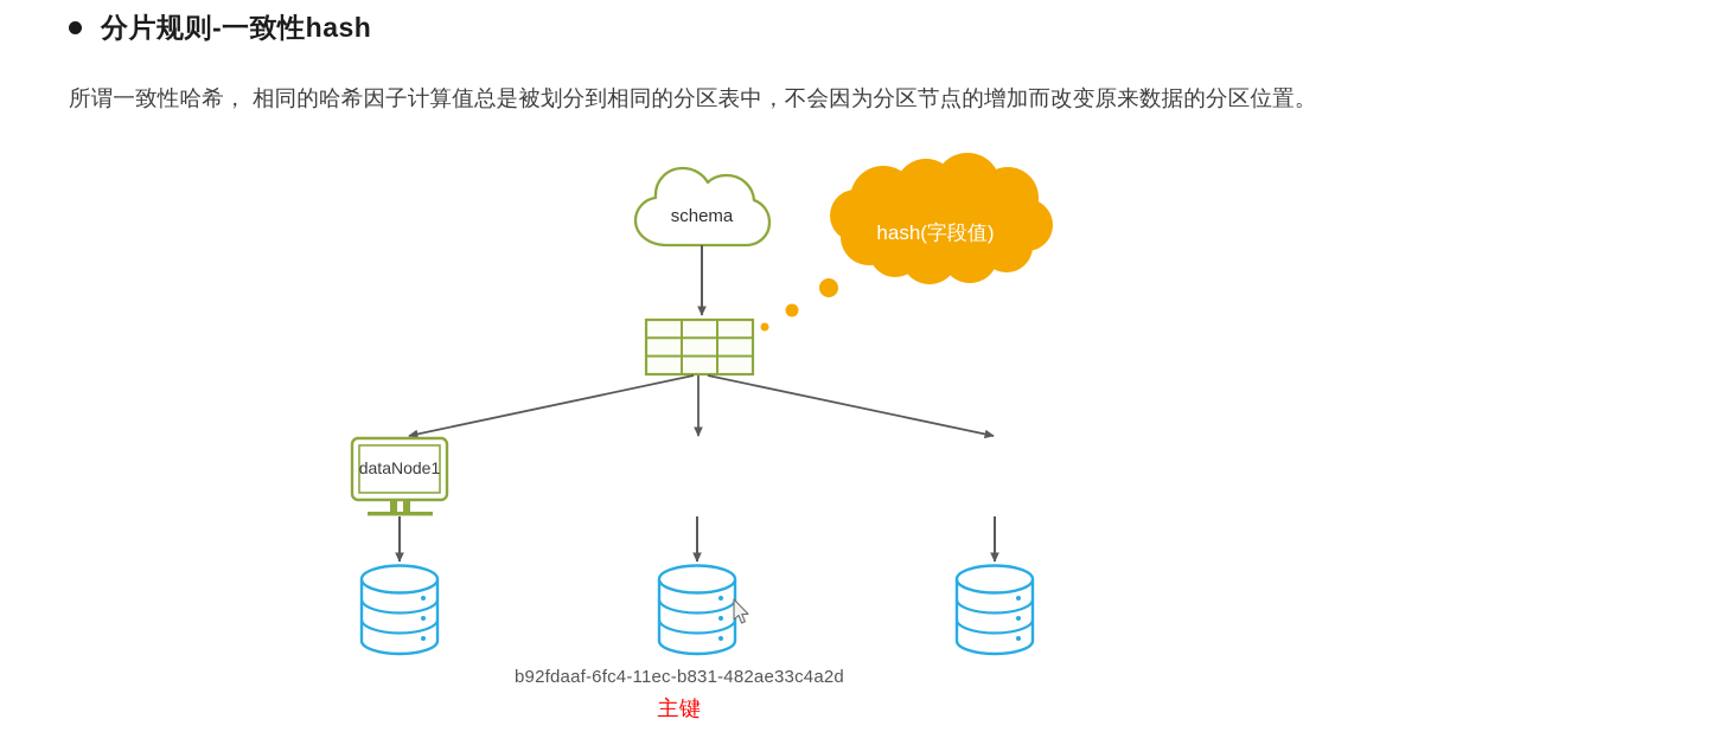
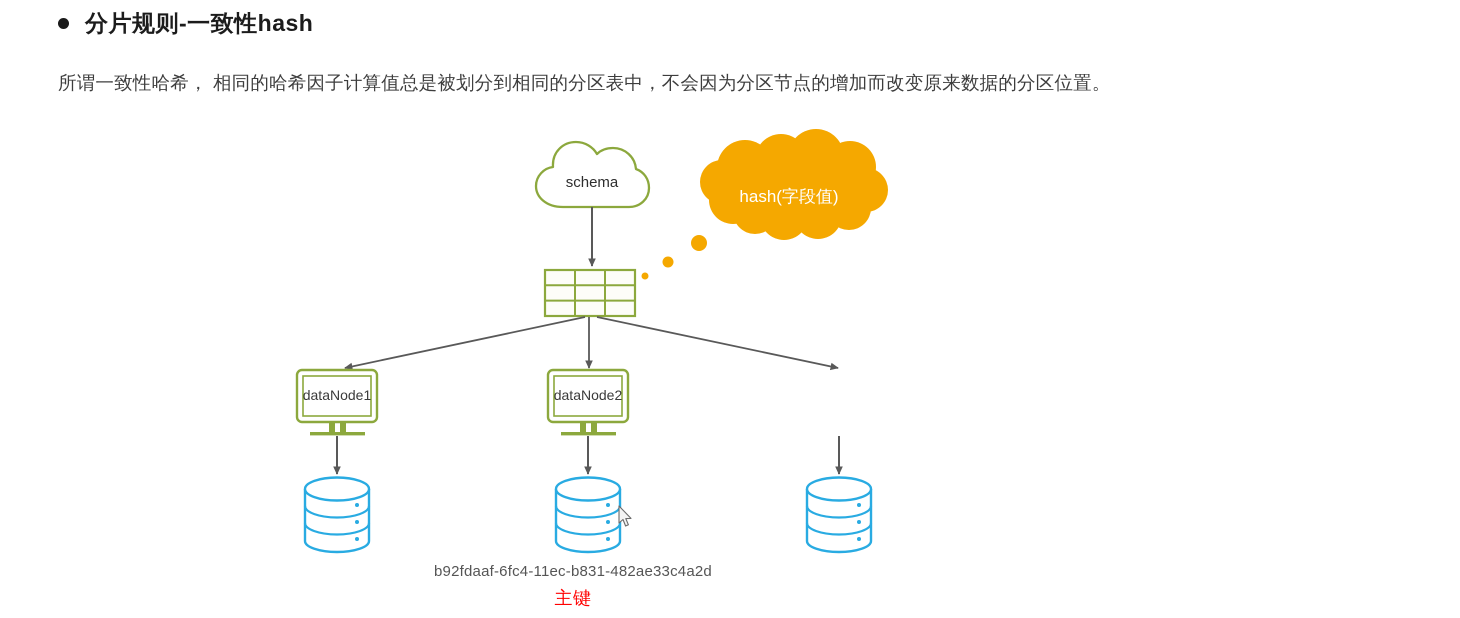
  分片规则-一致性hash
  所谓一致性哈希， 相同的哈希因子计算值总是被划分到相同的分区表中，不会因为分区节点的增加而改变原来数据的分区位置。
  hash(字段值)
  schema
  dataNode1
+ dataNode2
  b92fdaaf-6fc4-11ec-b831-482ae33c4a2d
  主键
